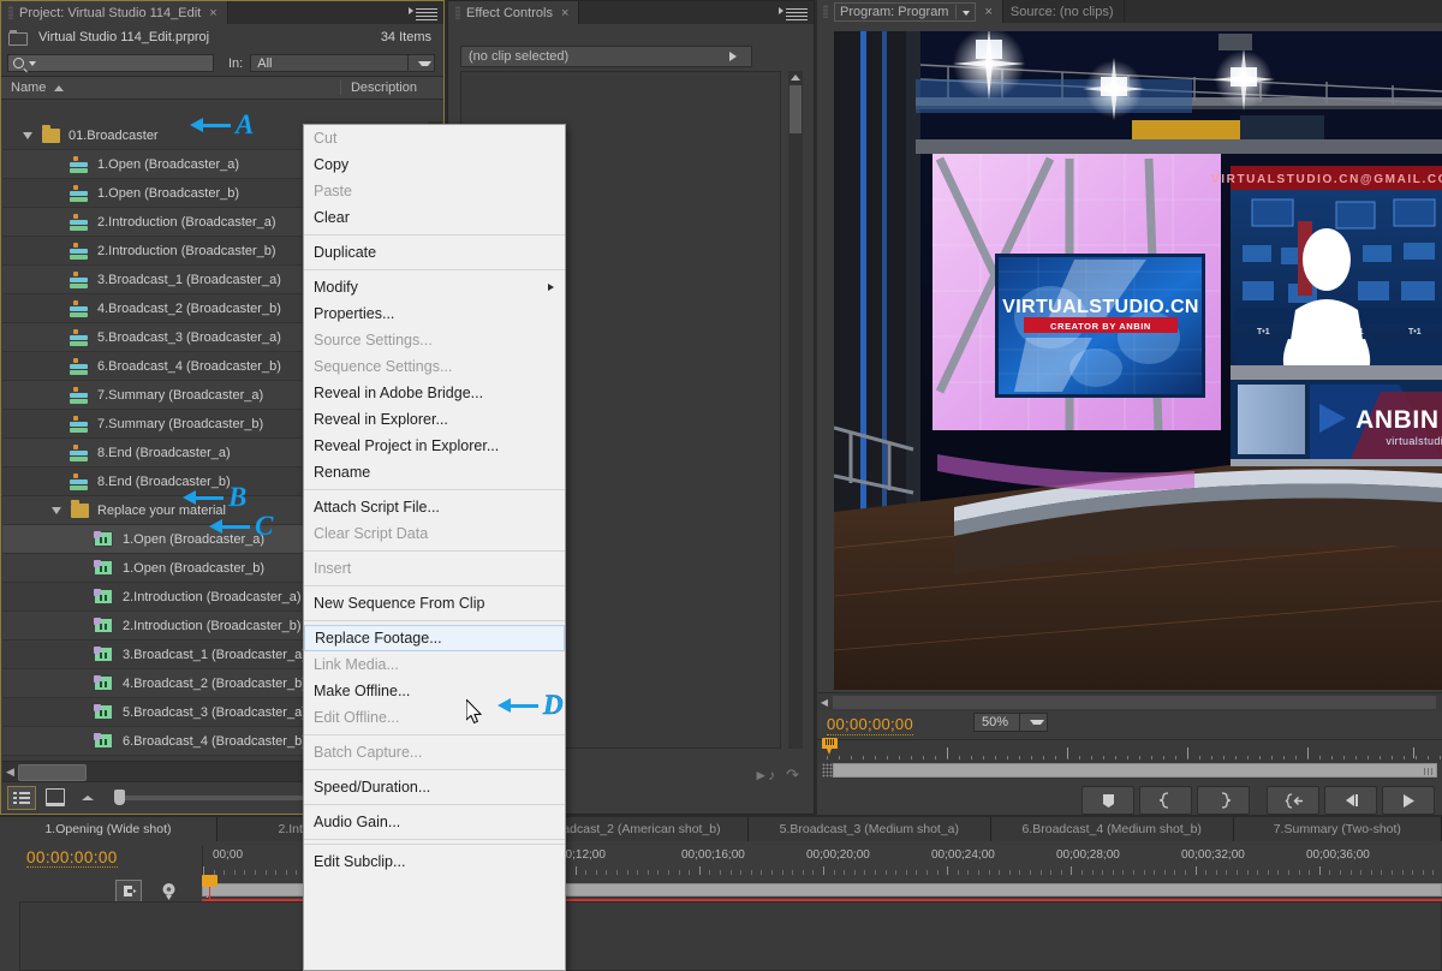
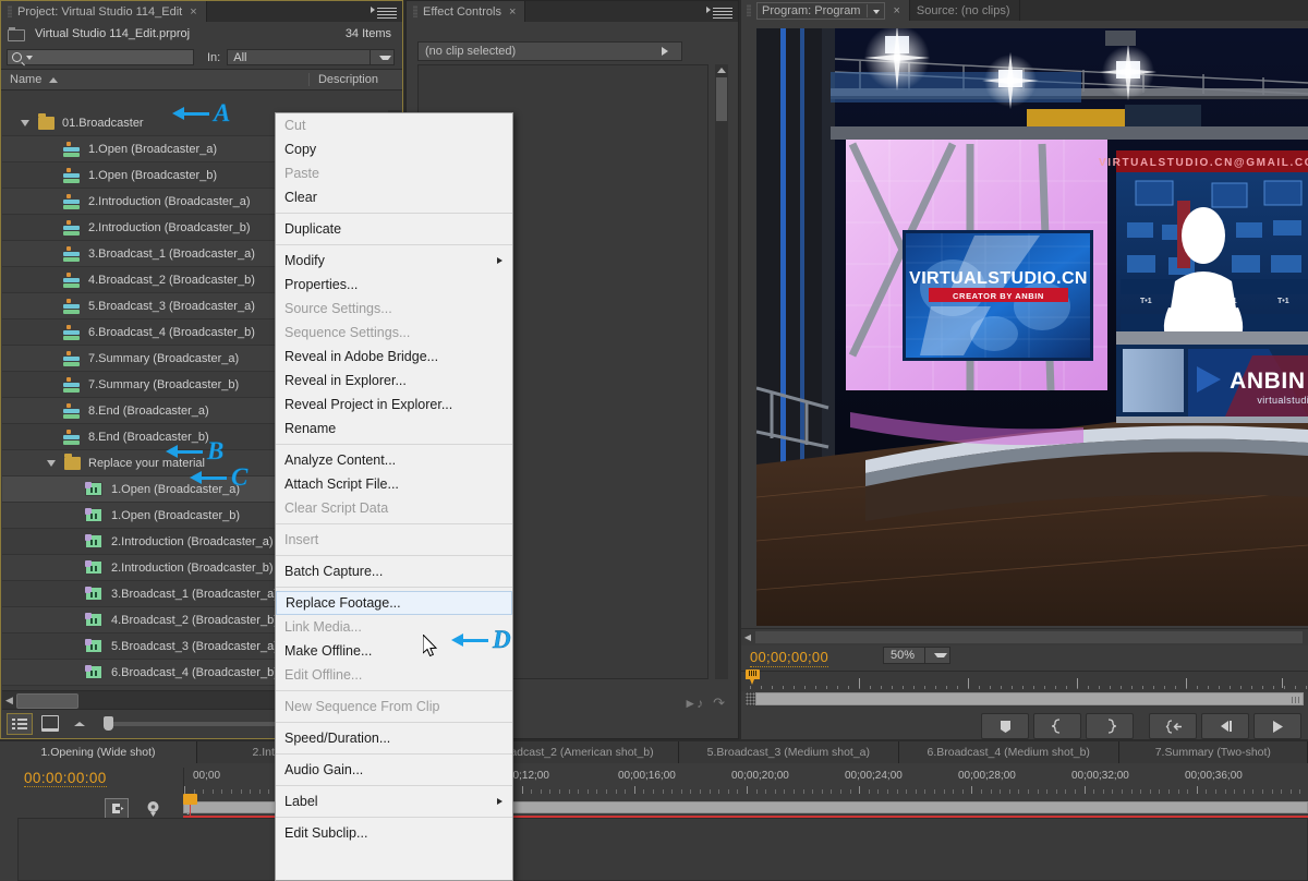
  Project: Virtual Studio 114_Edit
  ×
  Virtual Studio 114_Edit.prproj
  34 Items
  In:
  All
  Name
  Description
  01.Broadcaster
  1.Open (Broadcaster_a)
  1.Open (Broadcaster_b)
  2.Introduction (Broadcaster_a)
  2.Introduction (Broadcaster_b)
  3.Broadcast_1 (Broadcaster_a)
  4.Broadcast_2 (Broadcaster_b)
  5.Broadcast_3 (Broadcaster_a)
  6.Broadcast_4 (Broadcaster_b)
  7.Summary (Broadcaster_a)
  7.Summary (Broadcaster_b)
  8.End (Broadcaster_a)
  8.End (Broadcaster_b)
  Replace your material
  1.Open (Broadcaster_a)
  1.Open (Broadcaster_b)
  2.Introduction (Broadcaster_a)
  2.Introduction (Broadcaster_b)
  3.Broadcast_1 (Broadcaster_a
  4.Broadcast_2 (Broadcaster_b
  5.Broadcast_3 (Broadcaster_a
  6.Broadcast_4 (Broadcaster_b
  ◀
  Effect Controls
  ×
  (no clip selected)
  ►♪
  ↷
  Program: Program
  ×
  Source: (no clips)
  VIRTUALSTUDIO.CN
  CREATOR BY ANBIN
  VIRTUALSTUDIO.CN@GMAIL.C
  ANBIN
  virtualstud
  ◀
  00;00;00;00
  50%
  1.Opening (Wide shot)
  adcast_2 (American shot_b)
  5.Broadcast_3 (Medium shot_a)
  6.Broadcast_4 (Medium shot_b)
  7.Summary (Two-shot)
  00:00:00:00
  00;00
  0;12;00
  00;00;16;00
  00;00;20;00
  00;00;24;00
  00;00;28;00
  00;00;32;00
  00;00;36;00
  Cut
  Copy
  Paste
  Clear
  Duplicate
  Modify
  Properties...
  Source Settings...
  Sequence Settings...
  Reveal in Adobe Bridge...
  Reveal in Explorer...
  Reveal Project in Explorer...
  Rename
+ Analyze Content...
  Attach Script File...
  Clear Script Data
  Insert
- New Sequence From Clip
+ Batch Capture...
  Replace Footage...
  Link Media...
  Make Offline...
  Edit Offline...
- Batch Capture...
+ New Sequence From Clip
  Speed/Duration...
  Audio Gain...
+ Label
  Edit Subclip...
  A
  B
  C
  D
